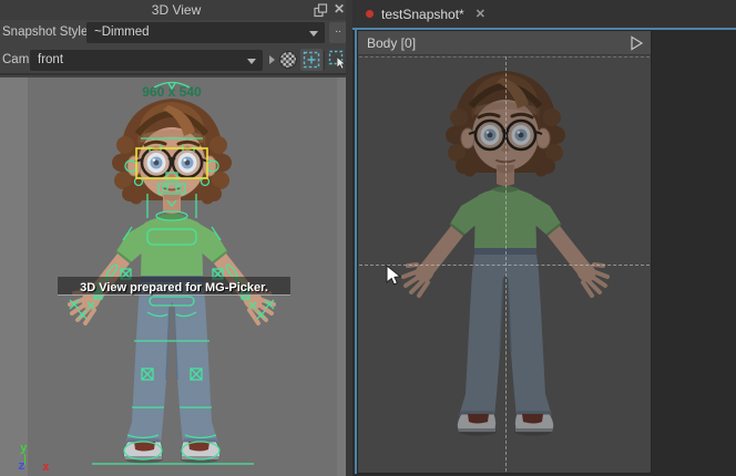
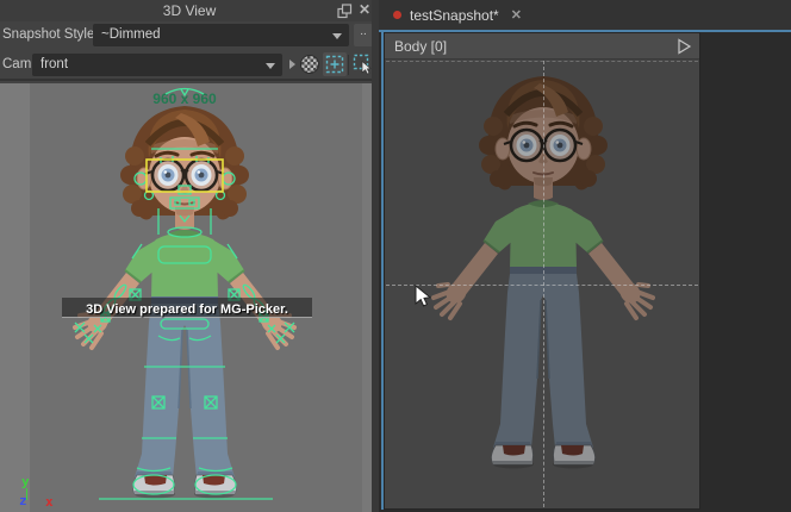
  3D View
  ✕
  Snapshot Style
  ~Dimmed
  ..
  Cam
  front
- 960 x 540
+ 960 x 960
  3D View prepared for MG-Picker.
  y
  z
  x
  testSnapshot*
  ✕
  Body [0]
